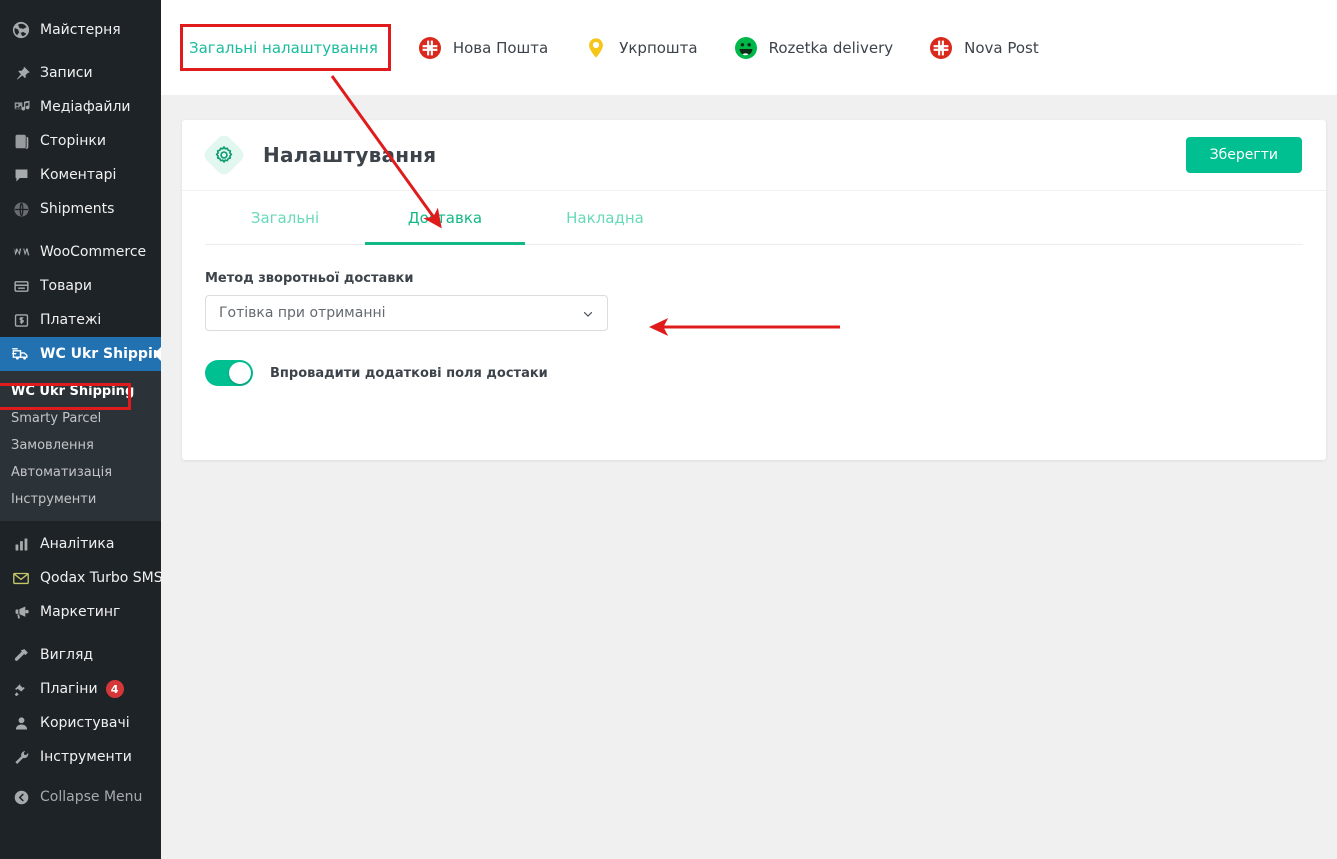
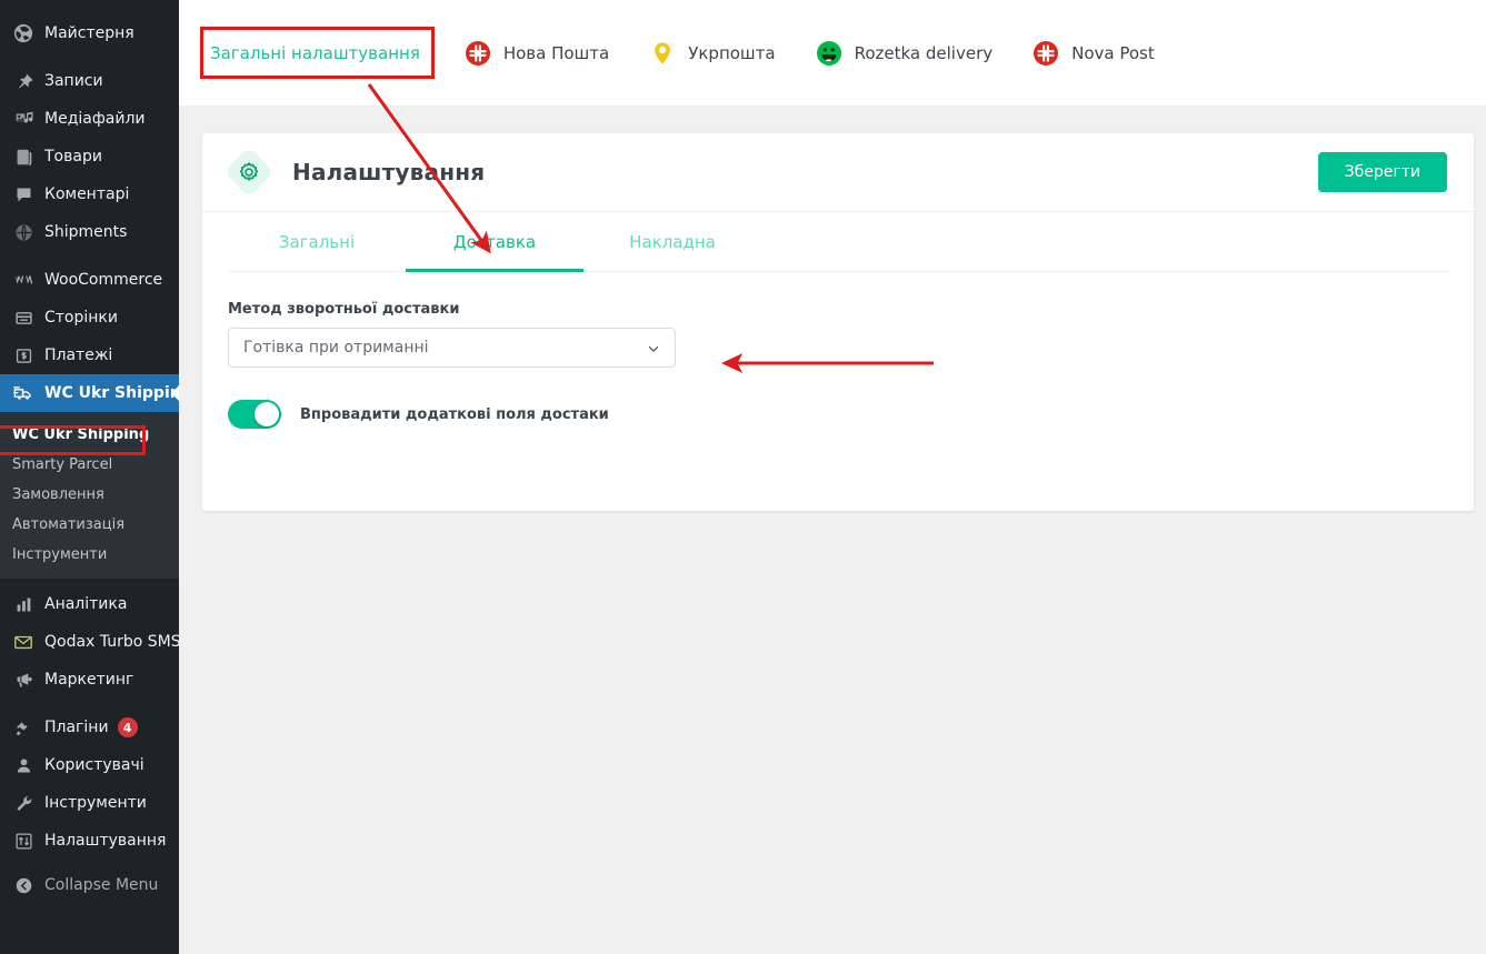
  Майстерня
  Записи
  Медіафайли
- Сторінки
+ Товари
  Коментарі
  Shipments
  WooCommerce
- Товари
+ Сторінки
  Платежі
  WC Ukr Shippin
  WC Ukr Shipping
  Smarty Parcel
  Замовлення
  Автоматизація
  Інструменти
  Аналітика
  Qodax Turbo SMS
  Маркетинг
- Вигляд
  Плагіни
  4
  Користувачі
  Інструменти
+ Налаштування
  Collapse Menu
  Загальні налаштування
  Нова Пошта
  Укрпошта
  Rozetka delivery
  Nova Post
  Налаштувння
  Зберегти
  Загальні
  Дотавка
  Накладна
  Метод зворотньої доставки
  Готівка при отриманні
  Впровадити додаткові поля достаки
